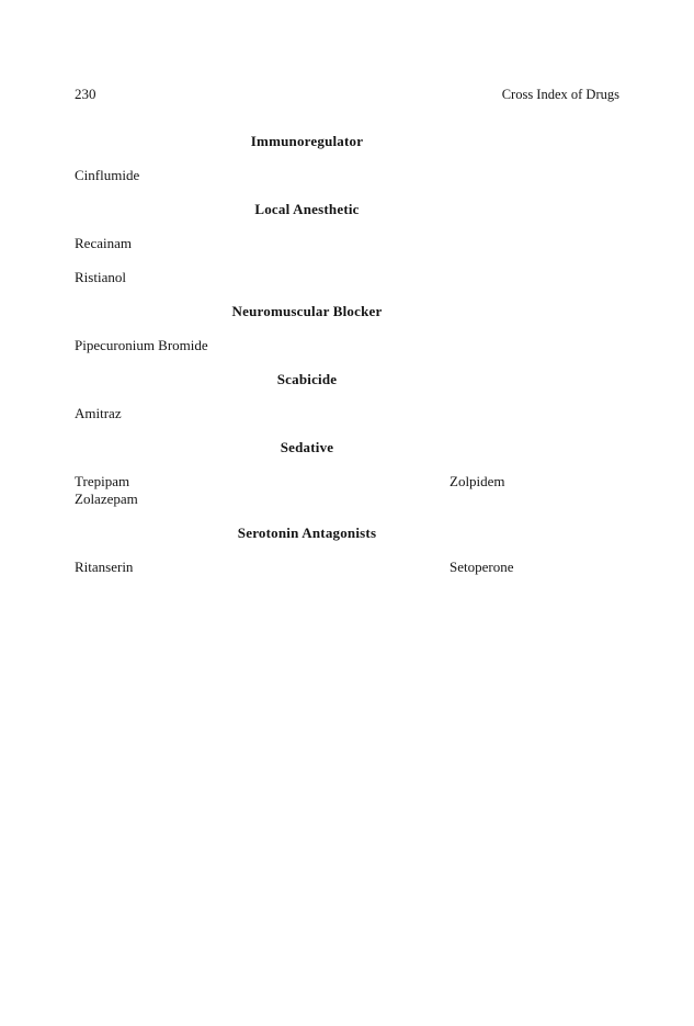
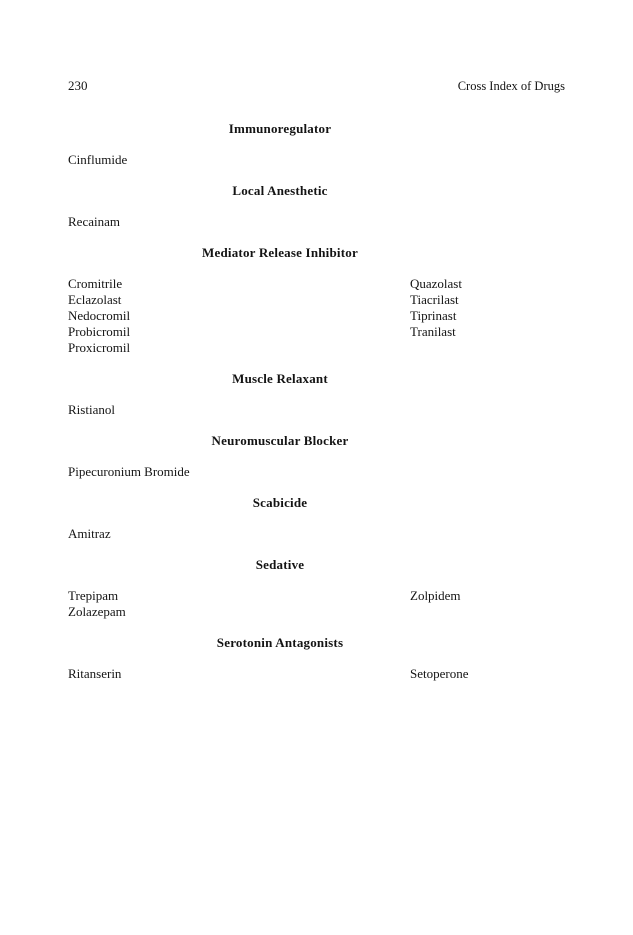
  230
  Cross Index of Drugs
  Immunoregulator
  Cinflumide
  Local Anesthetic
  Recainam
+ Mediator Release Inhibitor
+ Cromitrile
+ Quazolast
+ Eclazolast
+ Tiacrilast
+ Nedocromil
+ Tiprinast
+ Probicromil
+ Tranilast
+ Proxicromil
+ Muscle Relaxant
  Ristianol
  Neuromuscular Blocker
  Pipecuronium Bromide
  Scabicide
  Amitraz
  Sedative
  Trepipam
  Zolpidem
  Zolazepam
  Serotonin Antagonists
  Ritanserin
  Setoperone
